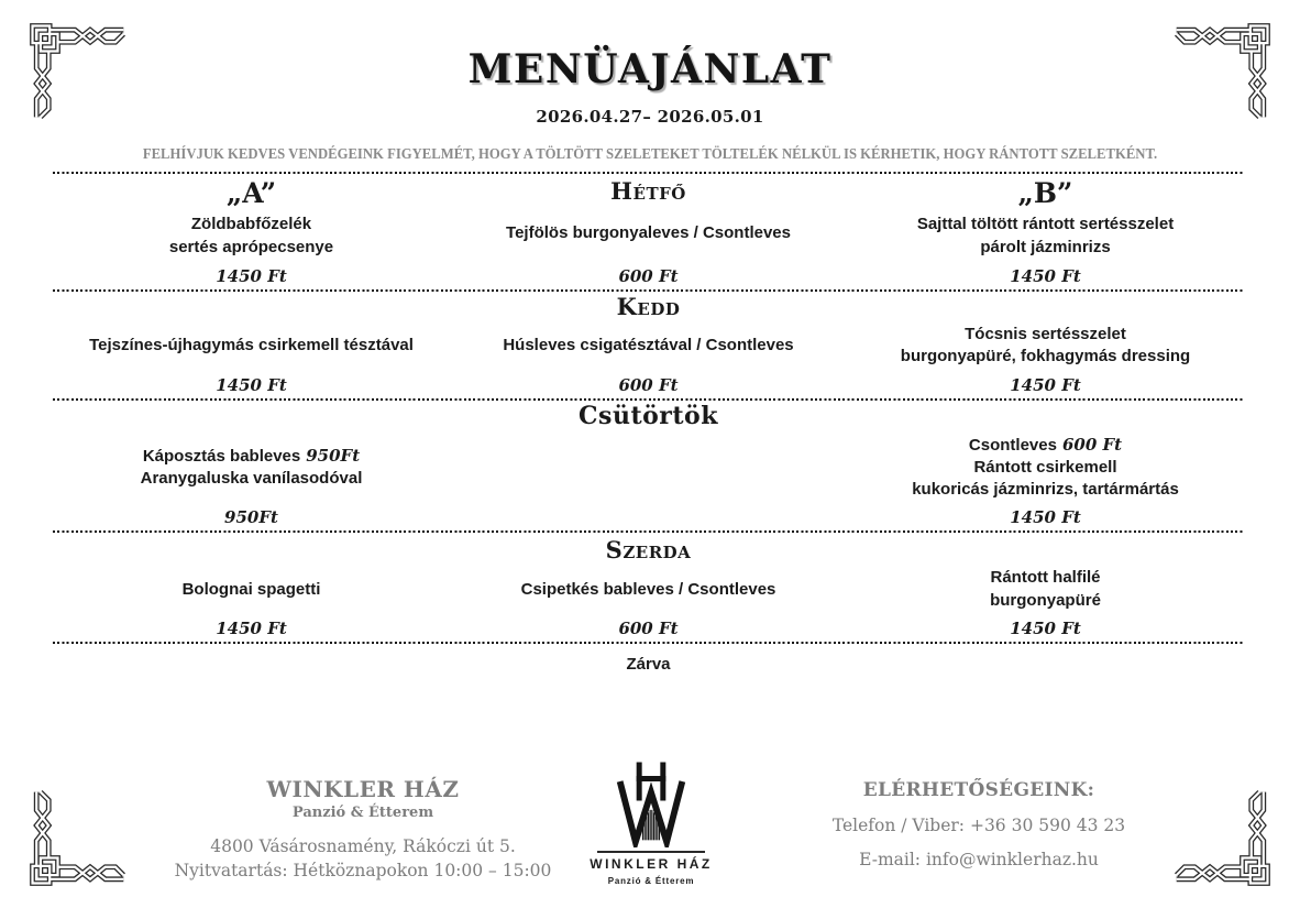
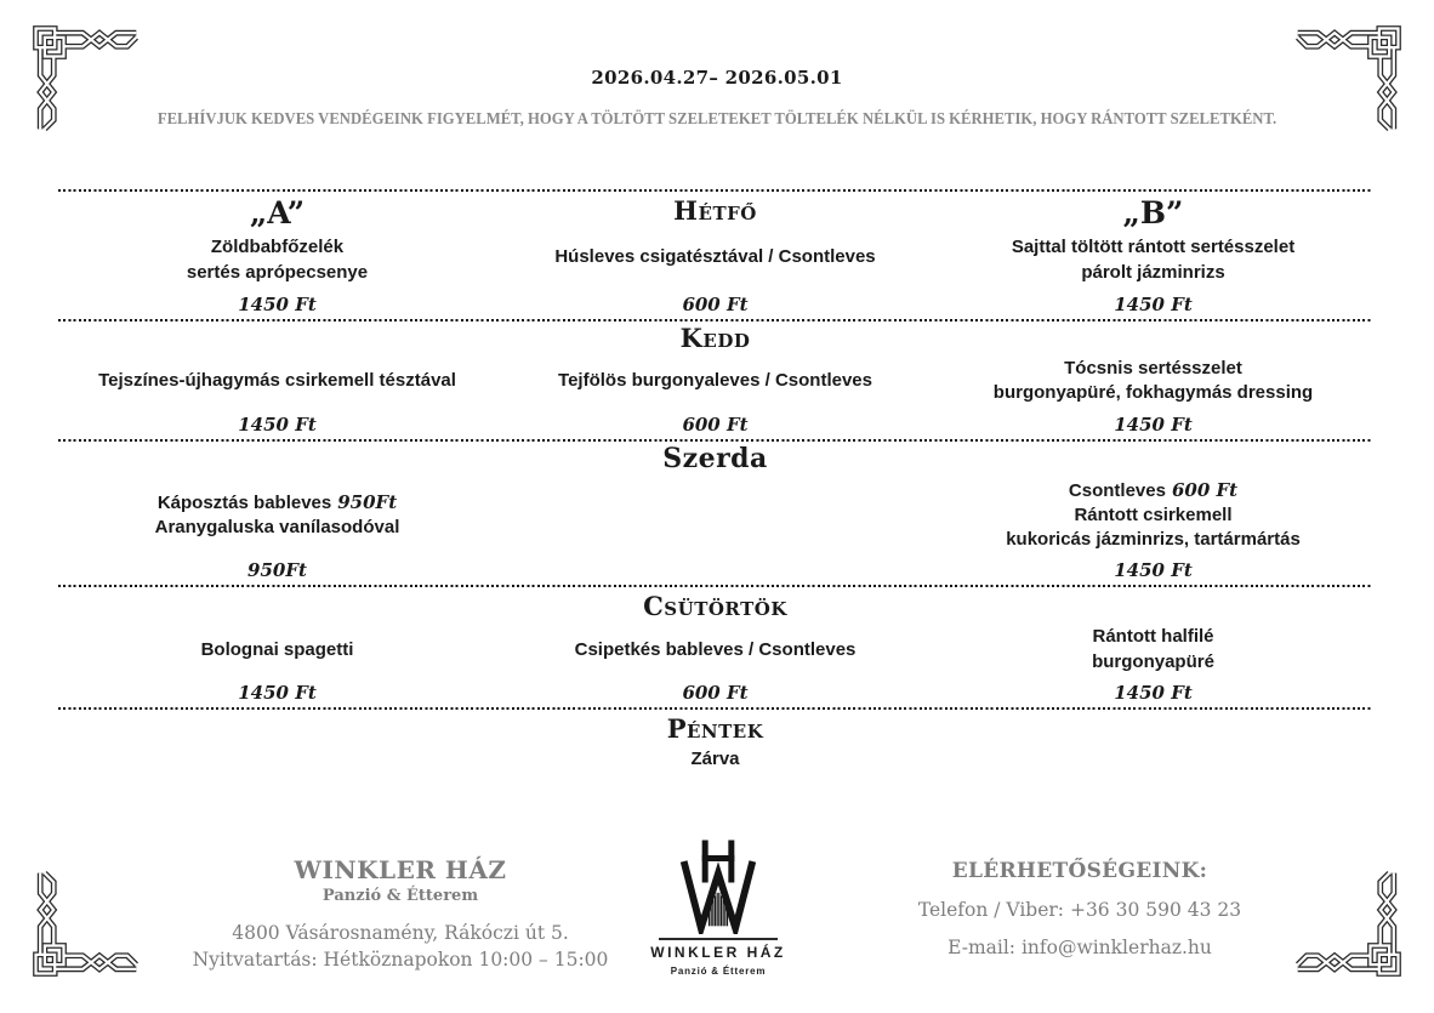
- MENÜAJÁNLAT
  2026.04.27– 2026.05.01
  FELHÍVJUK KEDVES VENDÉGEINK FIGYELMÉT, HOGY A TÖLTÖTT SZELETEKET TÖLTELÉK NÉLKÜL IS KÉRHETIK, HOGY RÁNTOTT SZELETKÉNT.
  „A”
  Zöldbabfőzelék
  sertés aprópecsenye
  1450 Ft
  Hétfő
- Tejfölös burgonyaleves / Csontleves
+ Húsleves csigatésztával / Csontleves
  600 Ft
  „B”
  Sajttal töltött rántott sertésszelet
  párolt jázminrizs
  1450 Ft
  Kedd
  Tejszínes-újhagymás csirkemell tésztával
  1450 Ft
- Húsleves csigatésztával / Csontleves
+ Tejfölös burgonyaleves / Csontleves
  600 Ft
  Tócsnis sertésszelet
  burgonyapüré, fokhagymás dressing
  1450 Ft
- Csütörtök
+ Szerda
  Káposztás bableves 950Ft
  Aranygaluska vanílasodóval
  950Ft
  Csontleves 600 Ft
  Rántott csirkemell
  kukoricás jázminrizs, tartármártás
  1450 Ft
- Szerda
+ Csütörtök
  Bolognai spagetti
  1450 Ft
  Csipetkés bableves / Csontleves
  600 Ft
  Rántott halfilé
  burgonyapüré
  1450 Ft
+ Péntek
  Zárva
  WINKLER HÁZ
  Panzió & Étterem
  4800 Vásárosnamény, Rákóczi út 5.
  Nyitvatartás: Hétköznapokon 10:00 – 15:00
  WINKLER HÁZ
  Panzió & Étterem
  ELÉRHETŐSÉGEINK:
  Telefon / Viber: +36 30 590 43 23
  E-mail: info@winklerhaz.hu
